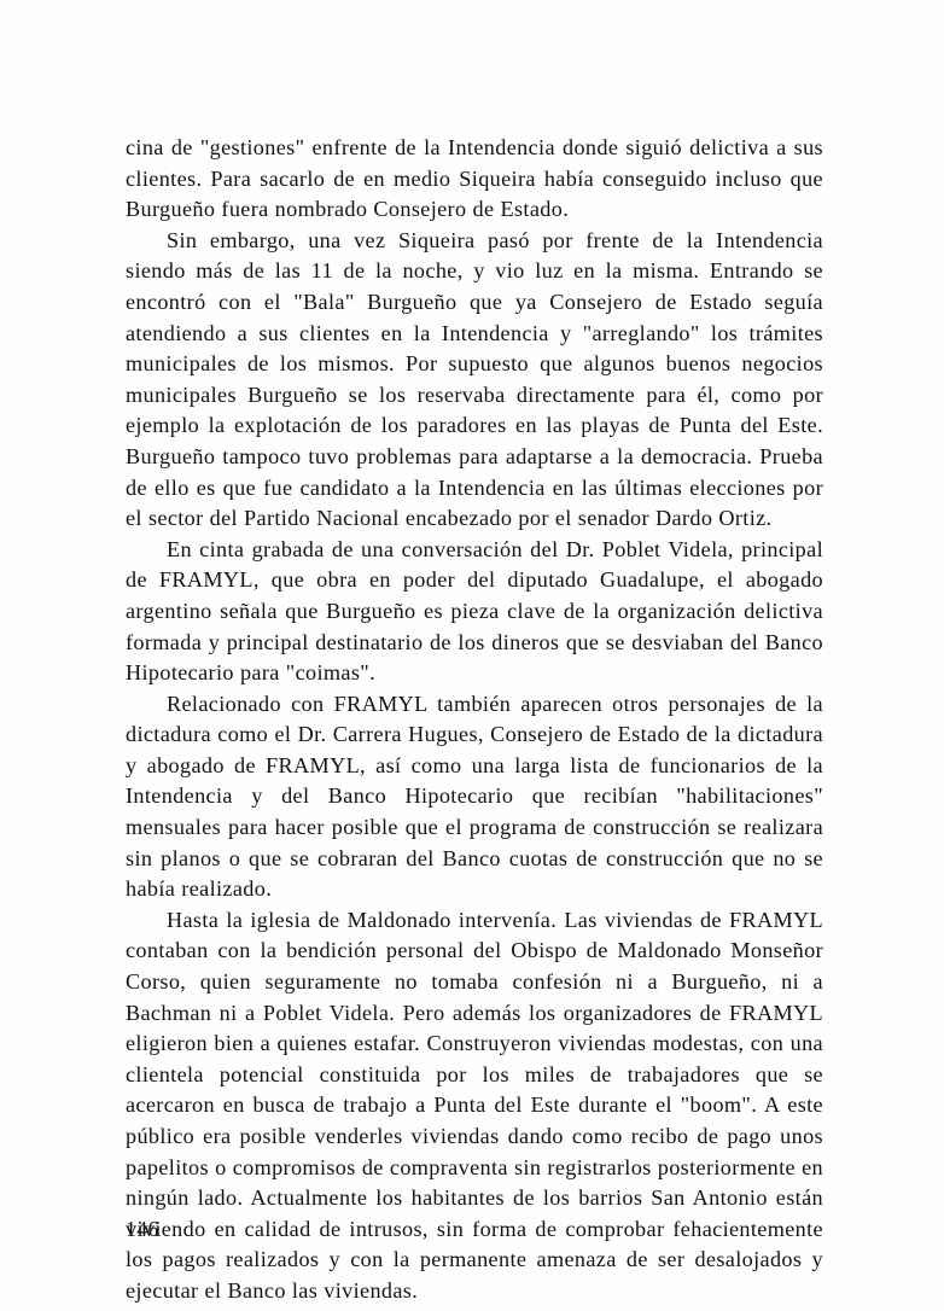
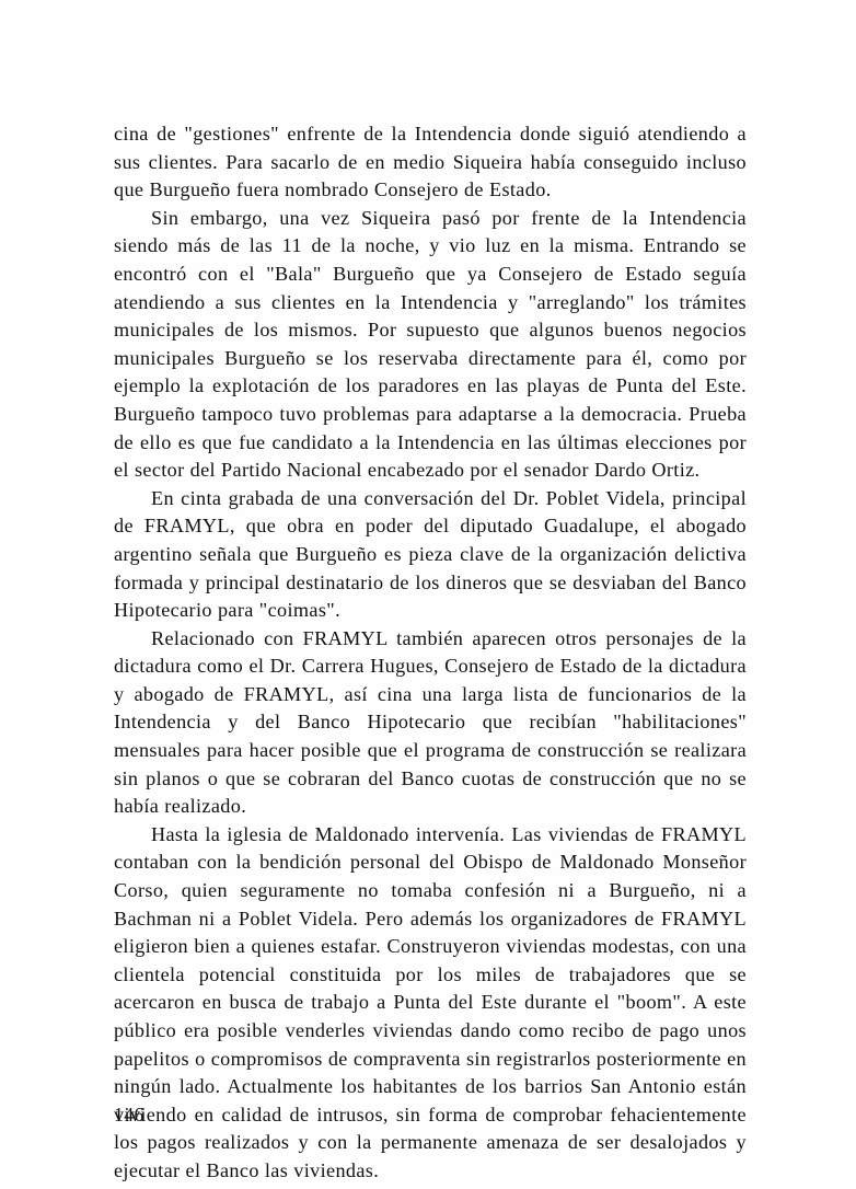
- cina de "gestiones" enfrente de la Intendencia donde siguió delictiva a sus clientes. Para sacarlo de en medio Siqueira había conseguido incluso que Burgueño fuera nombrado Consejero de Estado.
+ cina de "gestiones" enfrente de la Intendencia donde siguió atendiendo a sus clientes. Para sacarlo de en medio Siqueira había conseguido incluso que Burgueño fuera nombrado Consejero de Estado.
  Sin embargo, una vez Siqueira pasó por frente de la Intendencia siendo más de las 11 de la noche, y vio luz en la misma. Entrando se encontró con el "Bala" Burgueño que ya Consejero de Estado seguía atendiendo a sus clientes en la Intendencia y "arreglando" los trámites municipales de los mismos. Por supuesto que algunos buenos negocios municipales Burgueño se los reservaba directamente para él, como por ejemplo la explotación de los paradores en las playas de Punta del Este. Burgueño tampoco tuvo problemas para adaptarse a la democracia. Prueba de ello es que fue candidato a la Intendencia en las últimas elecciones por el sector del Partido Nacional encabezado por el senador Dardo Ortiz.
  En cinta grabada de una conversación del Dr. Poblet Videla, principal de FRAMYL, que obra en poder del diputado Guadalupe, el abogado argentino señala que Burgueño es pieza clave de la organización delictiva formada y principal destinatario de los dineros que se desviaban del Banco Hipotecario para "coimas".
- Relacionado con FRAMYL también aparecen otros personajes de la dictadura como el Dr. Carrera Hugues, Consejero de Estado de la dictadura y abogado de FRAMYL, así como una larga lista de funcionarios de la Intendencia y del Banco Hipotecario que recibían "habilitaciones" mensuales para hacer posible que el programa de construcción se realizara sin planos o que se cobraran del Banco cuotas de construcción que no se había realizado.
+ Relacionado con FRAMYL también aparecen otros personajes de la dictadura como el Dr. Carrera Hugues, Consejero de Estado de la dictadura y abogado de FRAMYL, así cina una larga lista de funcionarios de la Intendencia y del Banco Hipotecario que recibían "habilitaciones" mensuales para hacer posible que el programa de construcción se realizara sin planos o que se cobraran del Banco cuotas de construcción que no se había realizado.
  Hasta la iglesia de Maldonado intervenía. Las viviendas de FRAMYL contaban con la bendición personal del Obispo de Maldonado Monseñor Corso, quien seguramente no tomaba confesión ni a Burgueño, ni a Bachman ni a Poblet Videla. Pero además los organizadores de FRAMYL eligieron bien a quienes estafar. Construyeron viviendas modestas, con una clientela potencial constituida por los miles de trabajadores que se acercaron en busca de trabajo a Punta del Este durante el "boom". A este público era posible venderles viviendas dando como recibo de pago unos papelitos o compromisos de compraventa sin registrarlos posteriormente en ningún lado. Actualmente los habitantes de los barrios San Antonio están viviendo en calidad de intrusos, sin forma de comprobar fehacientemente los pagos realizados y con la permanente amenaza de ser desalojados y ejecutar el Banco las viviendas.
  146
